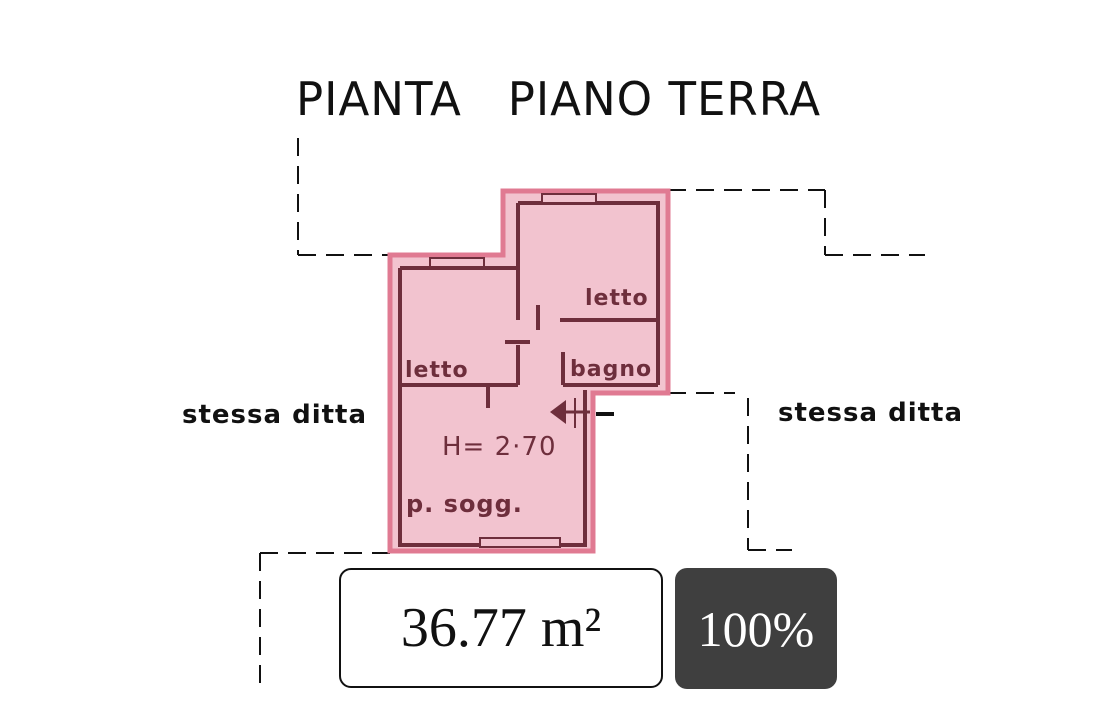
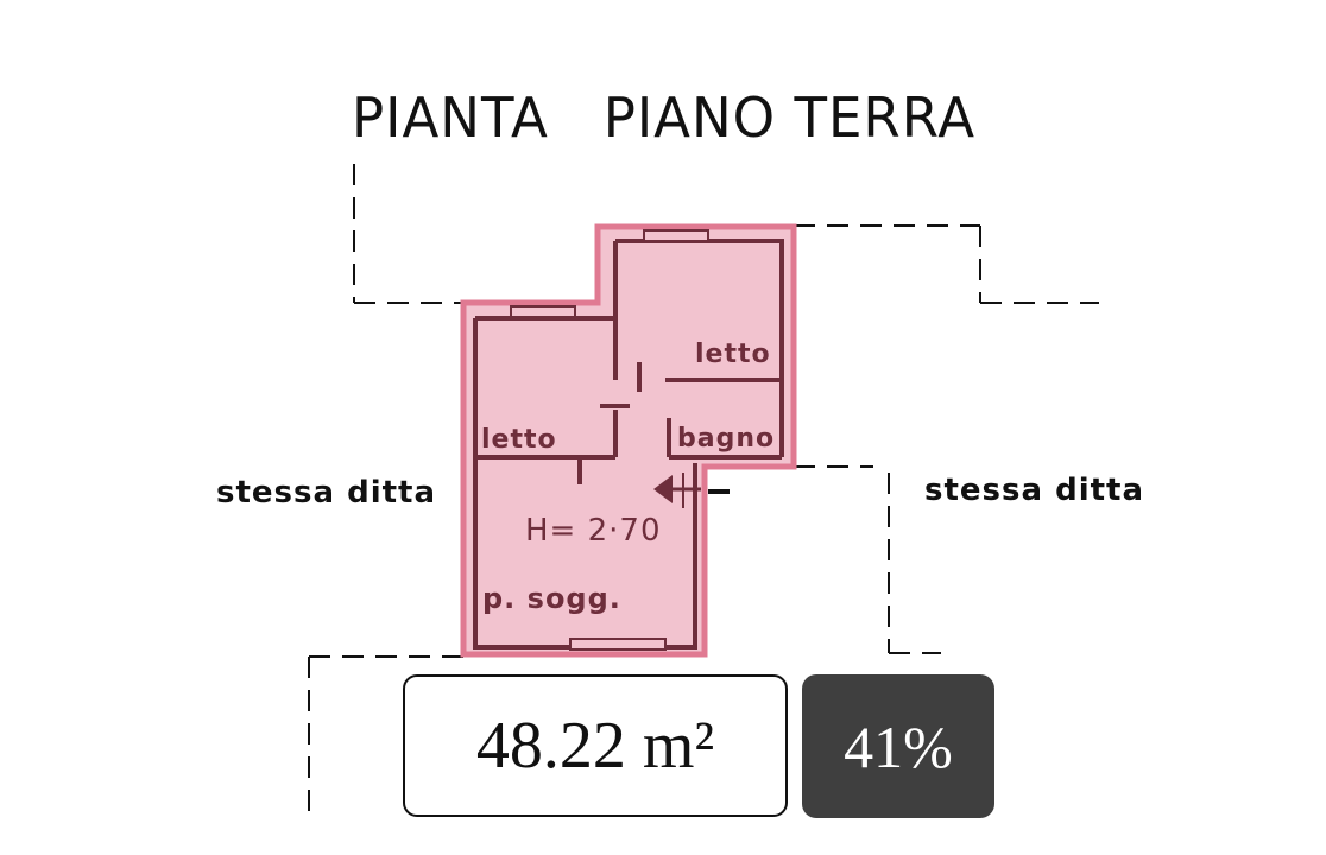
  PIANTA PIANO TERRA
  stessa ditta
  stessa ditta
  letto
  letto
  bagno
  H= 2·70
  p. sogg.
- 36.77 m²
+ 48.22 m²
- 100%
+ 41%
